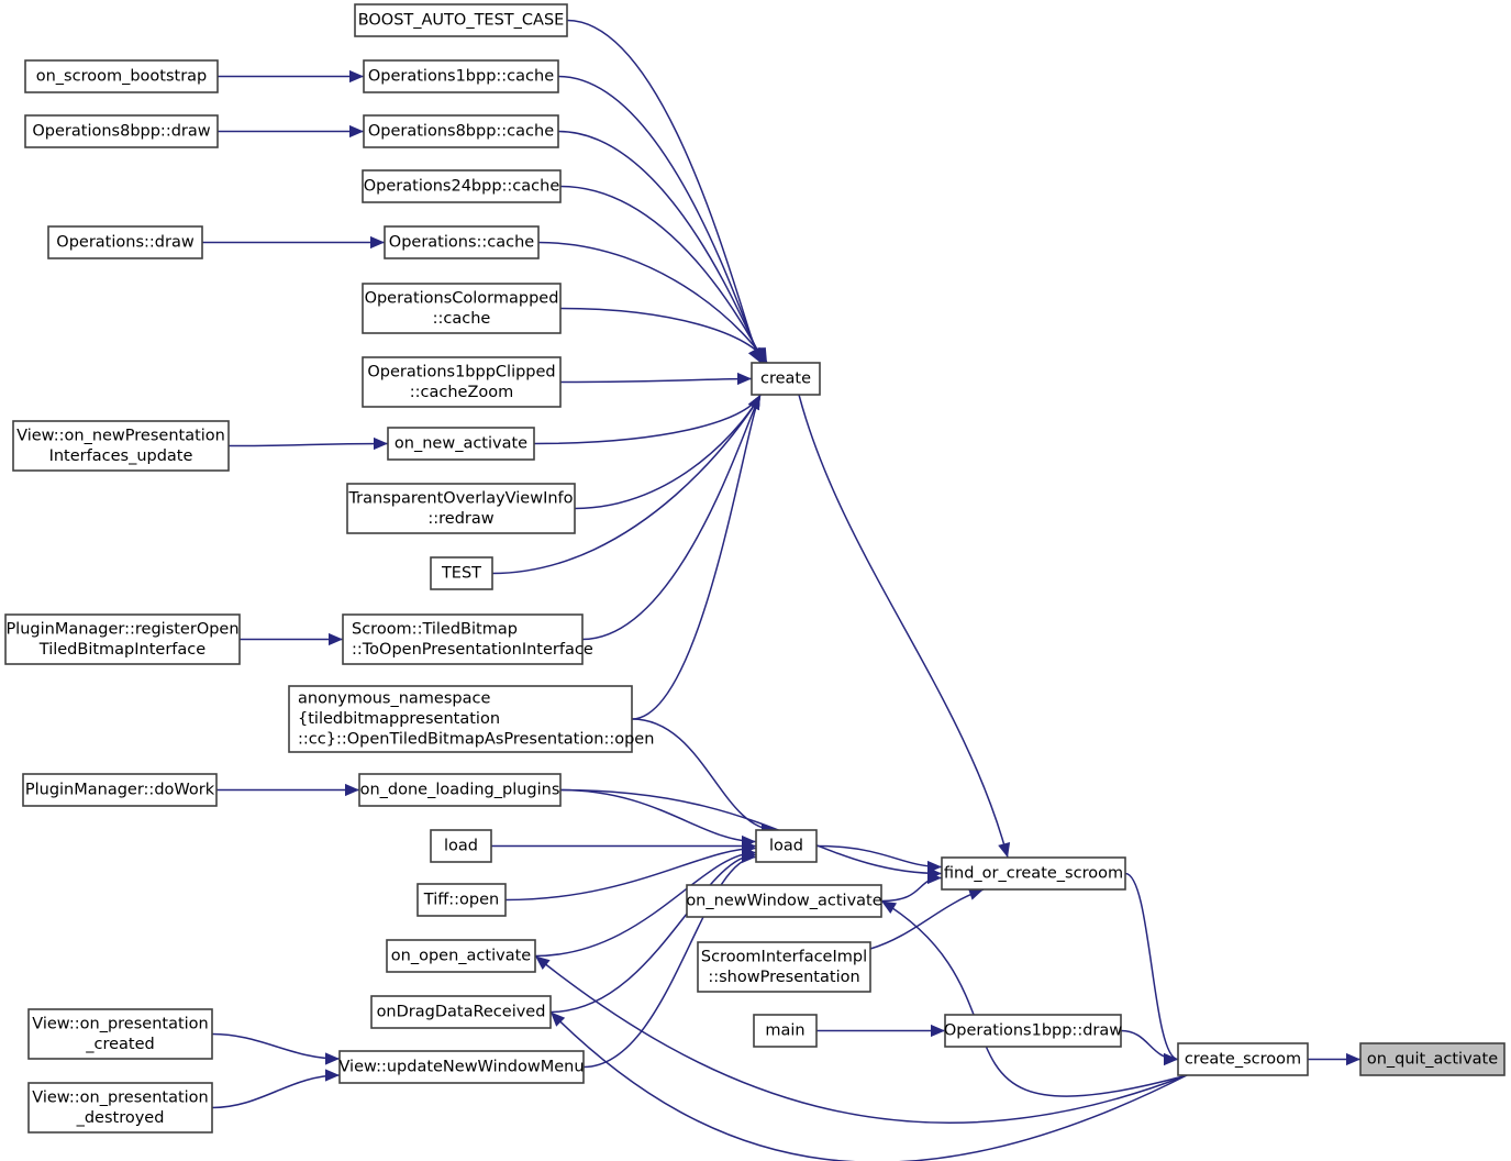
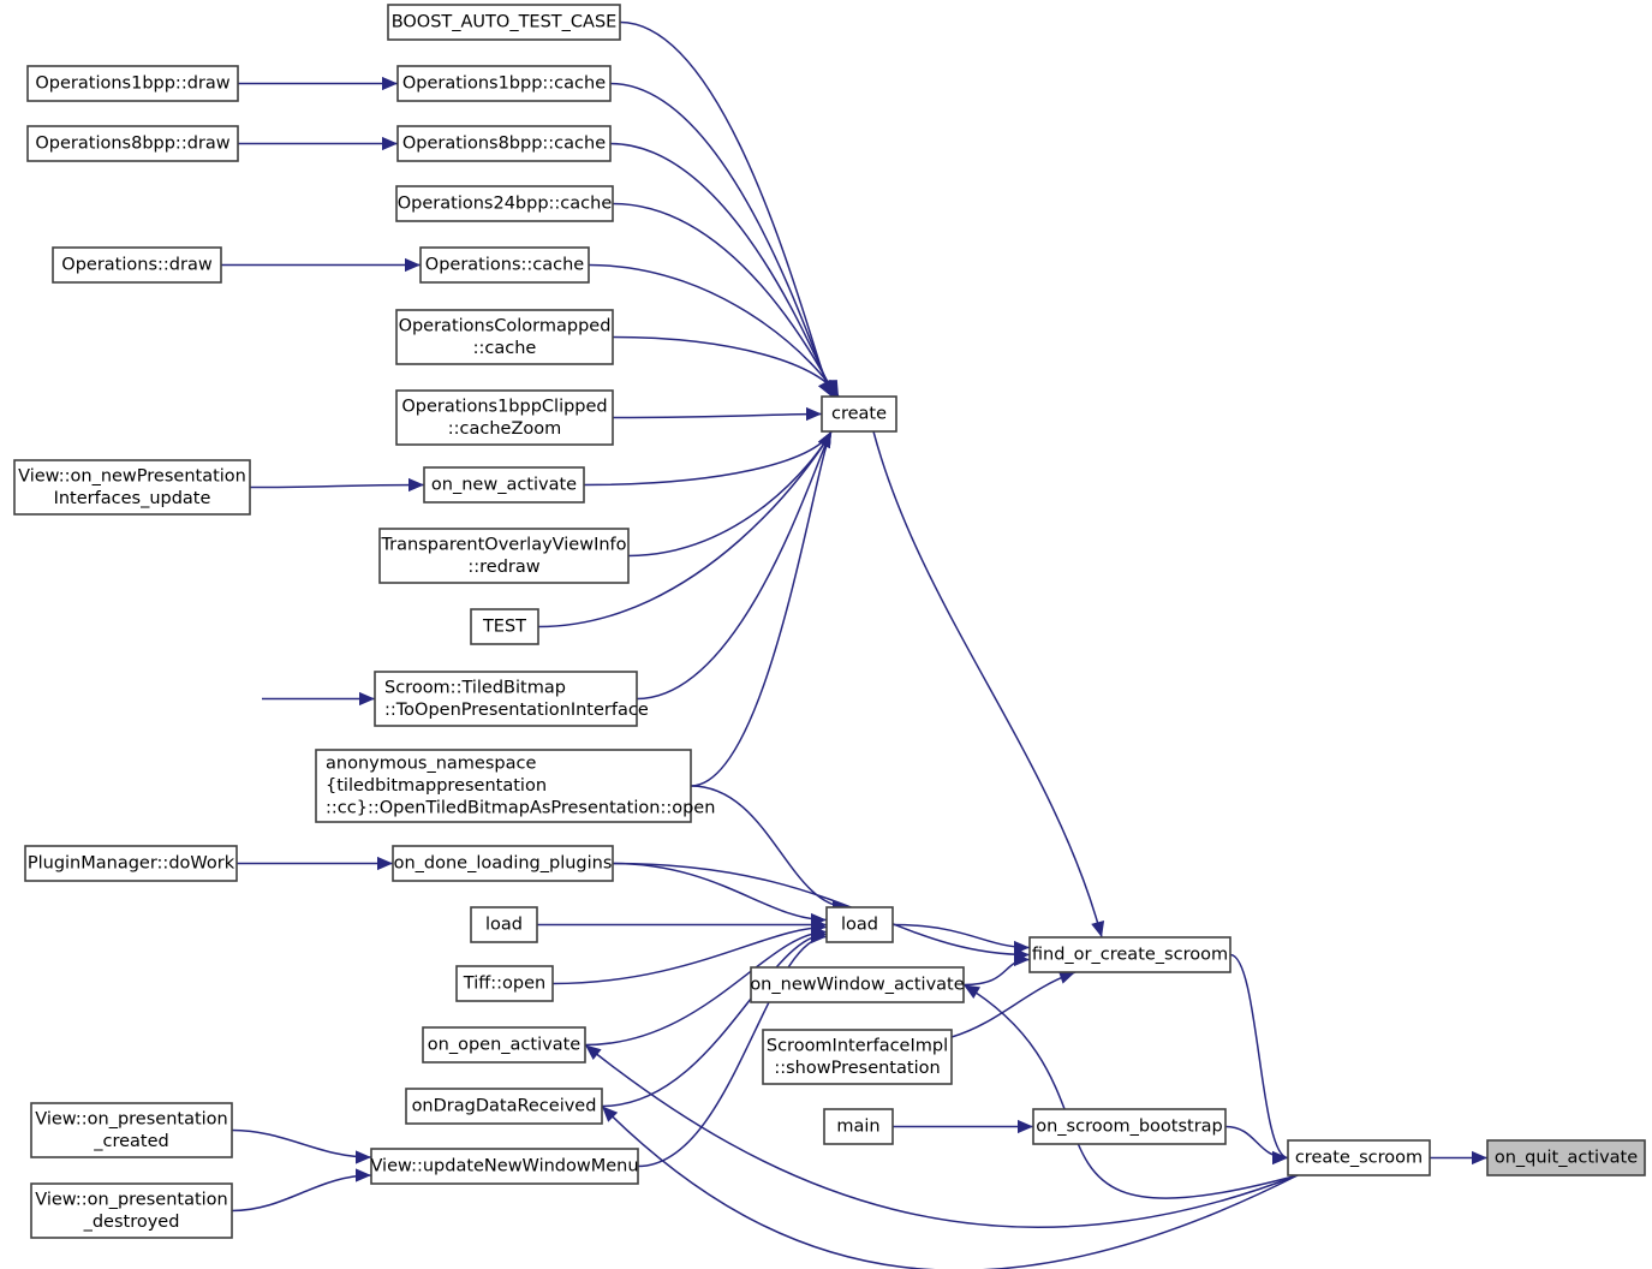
  BOOST_AUTO_TEST_CASE
- on_scroom_bootstrap
+ Operations1bpp::draw
  Operations1bpp::cache
  Operations8bpp::draw
  Operations8bpp::cache
  Operations24bpp::cache
  Operations::draw
  Operations::cache
  OperationsColormapped
  ::cache
  Operations1bppClipped
  ::cacheZoom
  create
  View::on_newPresentation
  Interfaces_update
  on_new_activate
  TransparentOverlayViewInfo
  ::redraw
  TEST
- PluginManager::registerOpen
- TiledBitmapInterface
  Scroom::TiledBitmap
  ::ToOpenPresentationInterface
  anonymous_namespace
  {tiledbitmappresentation
  ::cc}::OpenTiledBitmapAsPresentation::open
  PluginManager::doWork
  on_done_loading_plugins
  load
  load
  find_or_create_scroom
  Tiff::open
  on_newWindow_activate
  on_open_activate
  ScroomInterfaceImpl
  ::showPresentation
  onDragDataReceived
  View::on_presentation
  _created
  main
- Operations1bpp::draw
+ on_scroom_bootstrap
  create_scroom
  on_quit_activate
  View::updateNewWindowMenu
  View::on_presentation
  _destroyed
